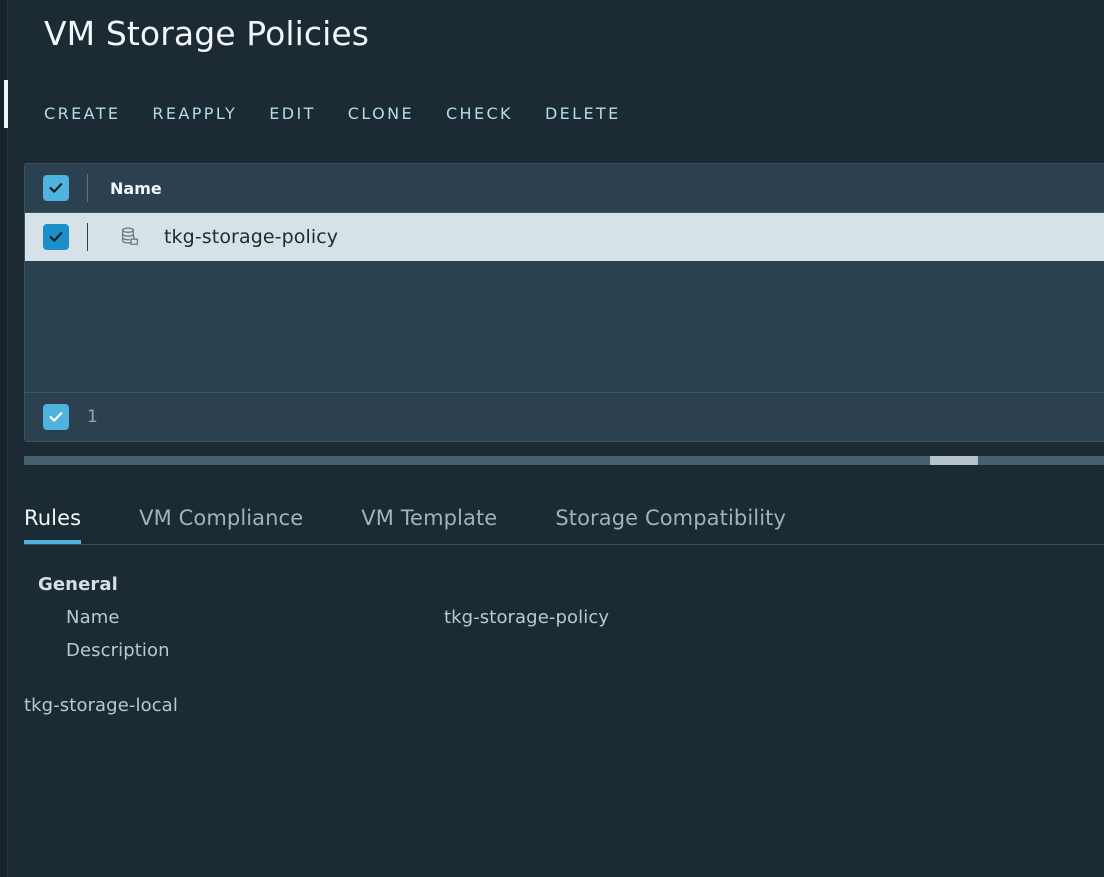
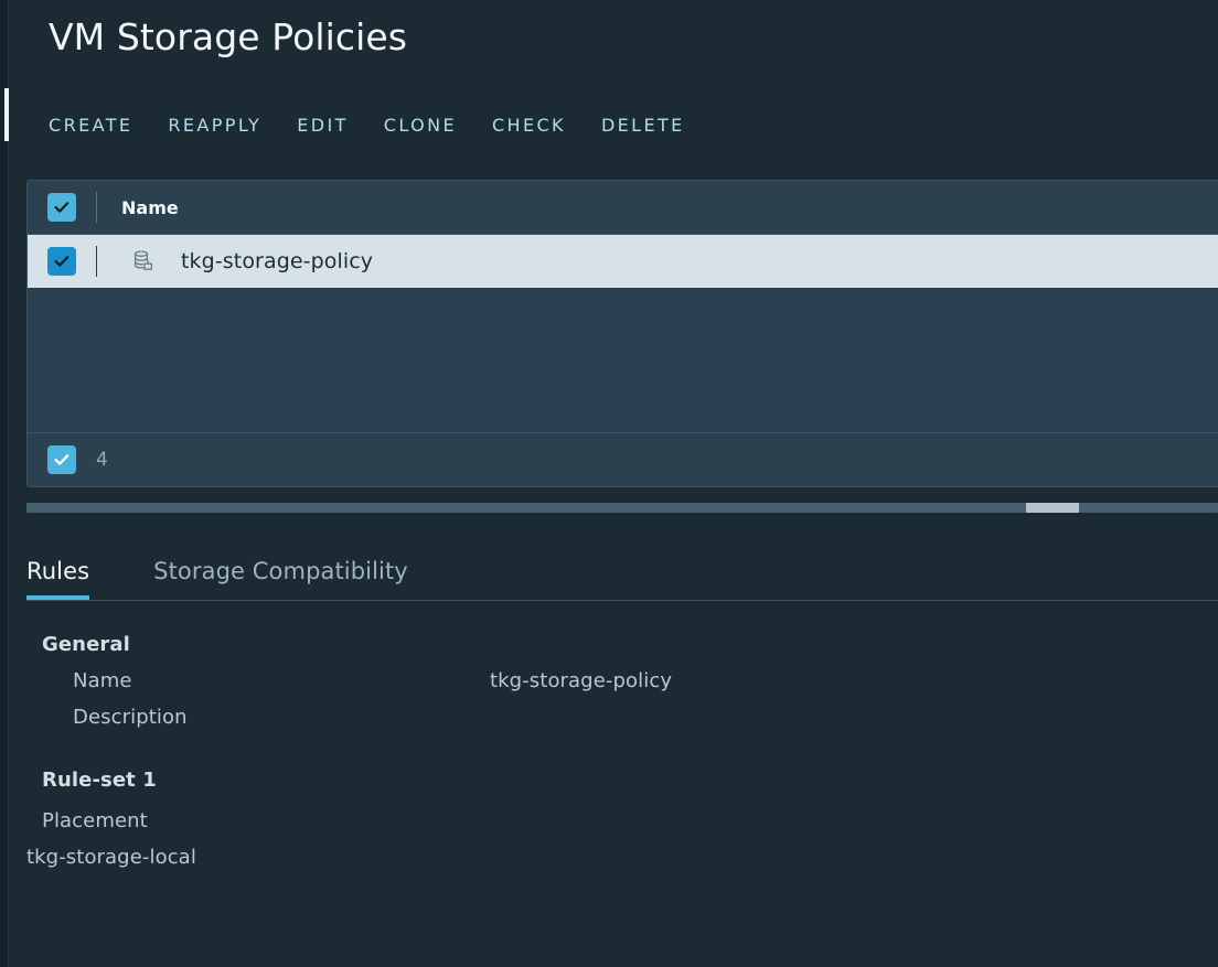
  VM Storage Policies
  CREATE
  REAPPLY
  EDIT
  CLONE
  CHECK
  DELETE
  Name
  tkg-storage-policy
- 1
+ 4
  Rules
- VM Compliance
- VM Template
  Storage Compatibility
  General
  Name
  tkg-storage-policy
  Description
+ Rule-set 1
+ Placement
  tkg-storage-local
